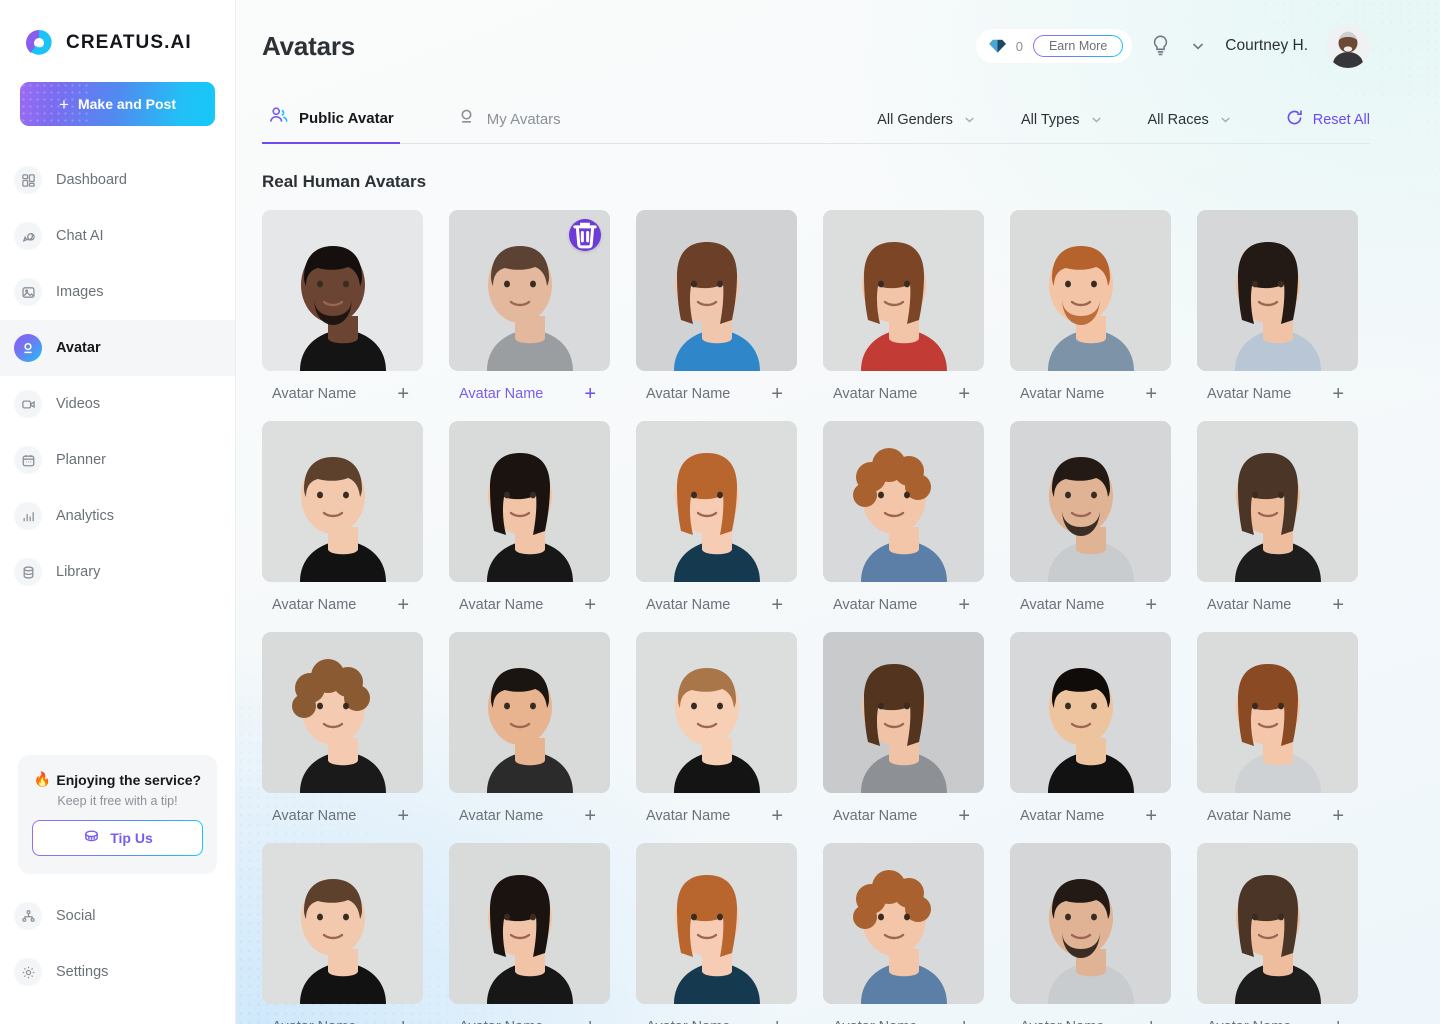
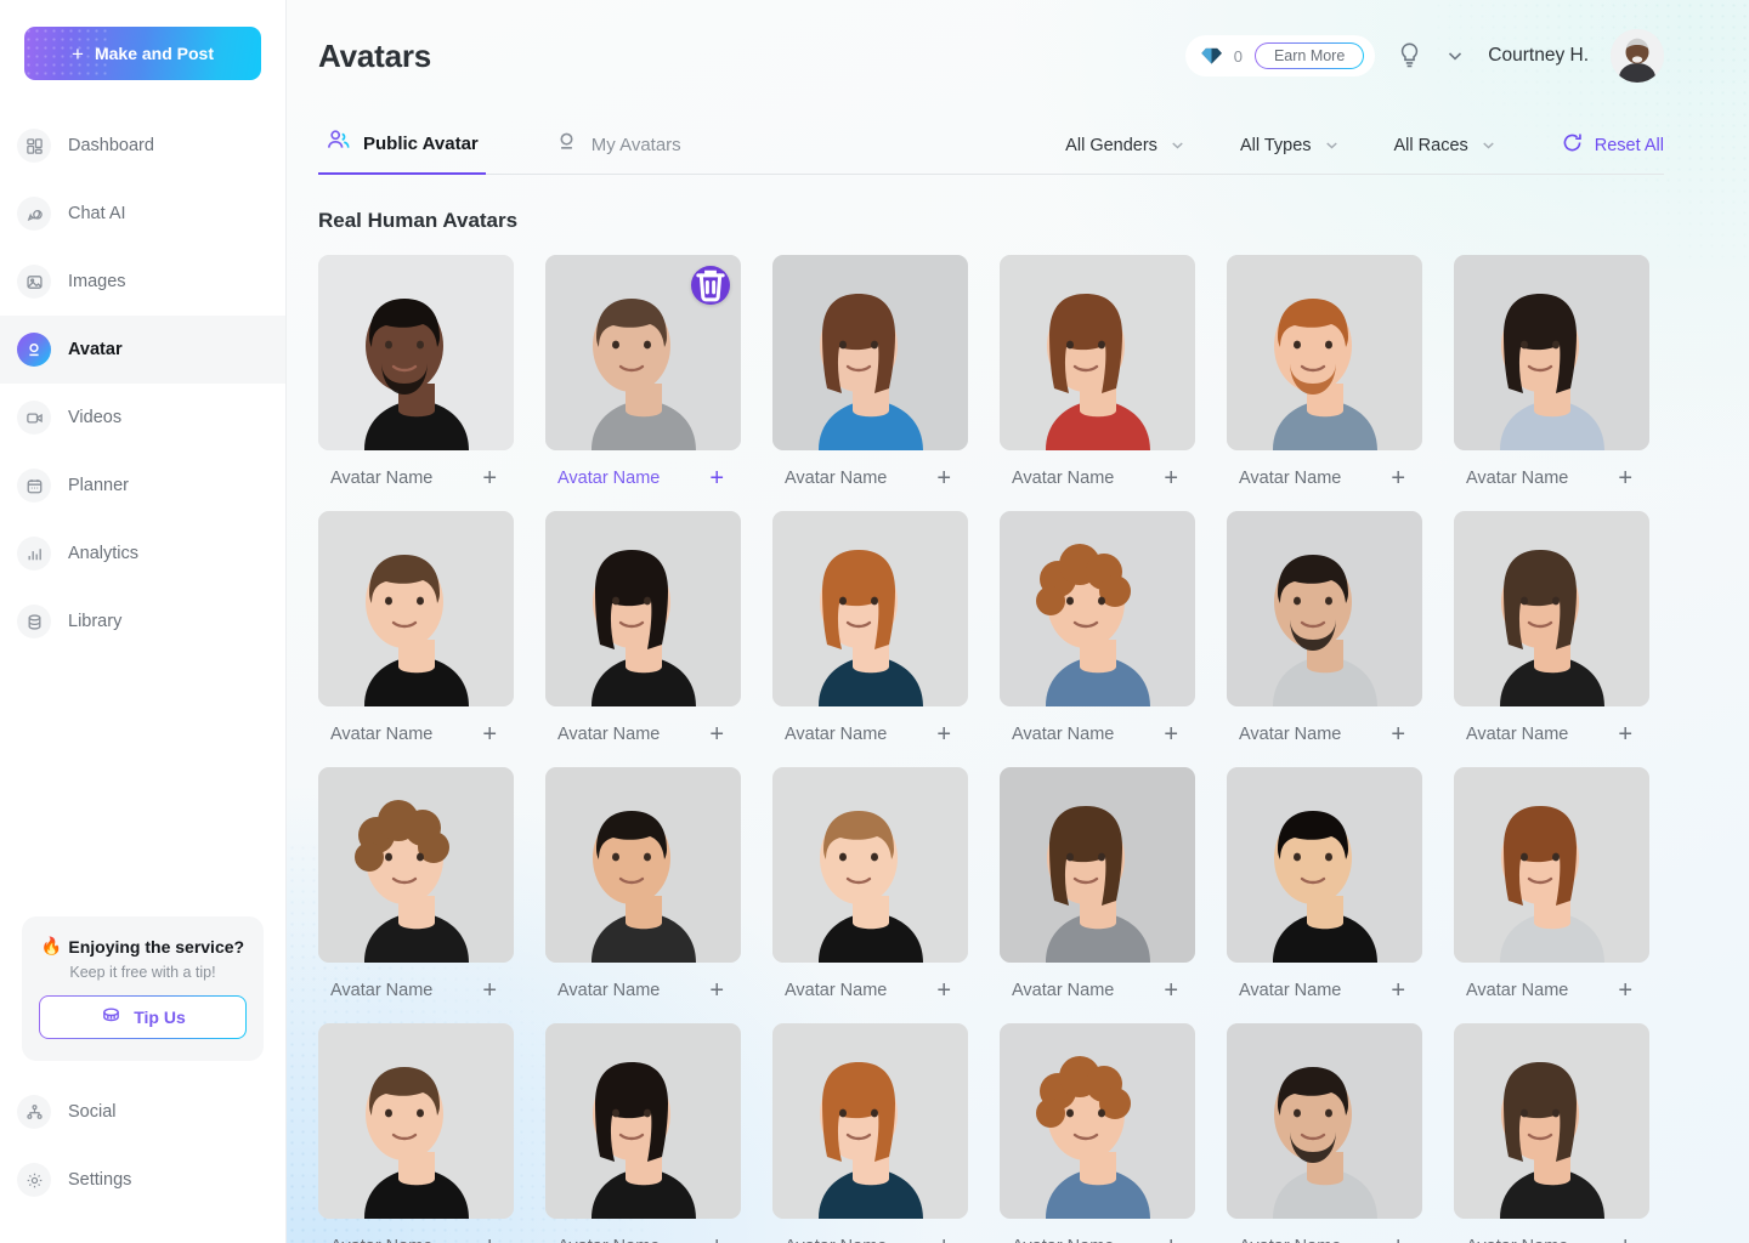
- CREATUS.AI
  +
  Make and Post
  Dashboard
  Chat AI
  Images
  Avatar
  Videos
  Planner
  Analytics
  Library
  🔥
  Enjoying the service?
  Keep it free with a tip!
  Tip Us
  Social
  Settings
  Avatars
  0
  Earn More
  Courtney H.
  Public Avatar
  My Avatars
  All Genders
  All Types
  All Races
  Reset All
  Real Human Avatars
  Avatar Name
  +
  Avatar Name
  +
  Avatar Name
  +
  Avatar Name
  +
  Avatar Name
  +
  Avatar Name
  +
  Avatar Name
  +
  Avatar Name
  +
  Avatar Name
  +
  Avatar Name
  +
  Avatar Name
  +
  Avatar Name
  +
  Avatar Name
  +
  Avatar Name
  +
  Avatar Name
  +
  Avatar Name
  +
  Avatar Name
  +
  Avatar Name
  +
